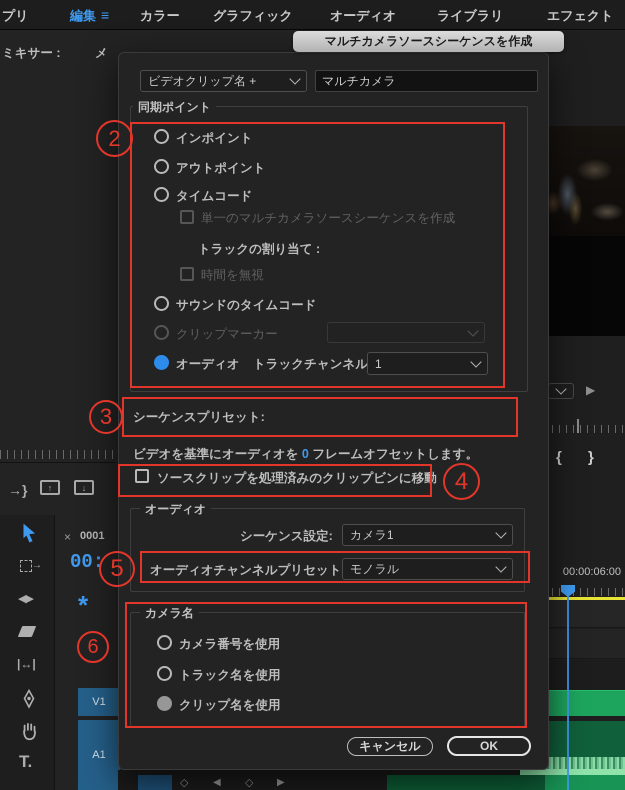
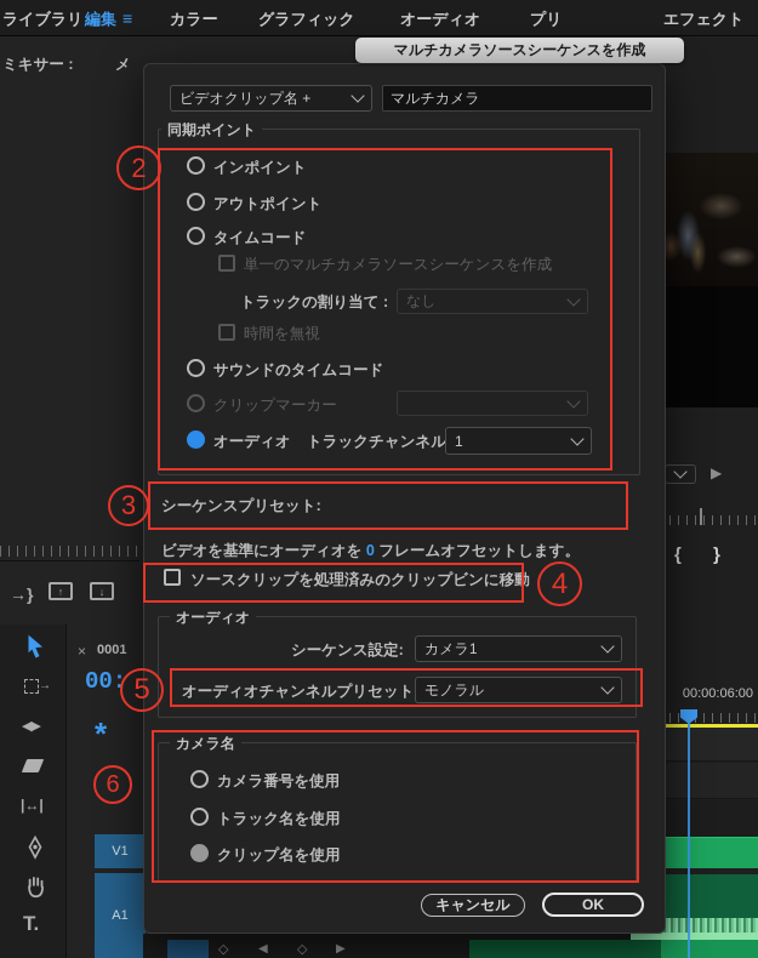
- プリ
+ ライブラリ
  編集
  ≡
  カラー
  グラフィック
  オーディオ
- ライブラリ
+ プリ
  エフェクト
  ミキサー :
  メ
  →}
  ↑
  ↓
  →
  ◀▶
  |↔|
  T.
  ×
  0001
  00:
  *
  V1
  A1
  ▶
  {
  }
  00:00:06:00
  ◇
  ◀
  ◇
  ▶
  マルチカメラソースシーケンスを作成
  ビデオクリップ名 +
  マルチカメラ
  同期ポイント
  インポイント
  アウトポイント
  タイムコード
  単一のマルチカメラソースシーケンスを作成
  トラックの割り当て :
+ なし
  時間を無視
  サウンドのタイムコード
  クリップマーカー
  オーディオ
  トラックチャンネル
  1
  シーケンスプリセット:
  ビデオを基準にオーディオを 0 フレームオフセットします。
  ソースクリップを処理済みのクリップビンに移動
  オーディオ
  シーケンス設定:
  カメラ1
  オーディオチャンネルプリセット
  モノラル
  カメラ名
  カメラ番号を使用
  トラック名を使用
  クリップ名を使用
  キャンセル
  OK
  2
  3
  4
  5
  6
